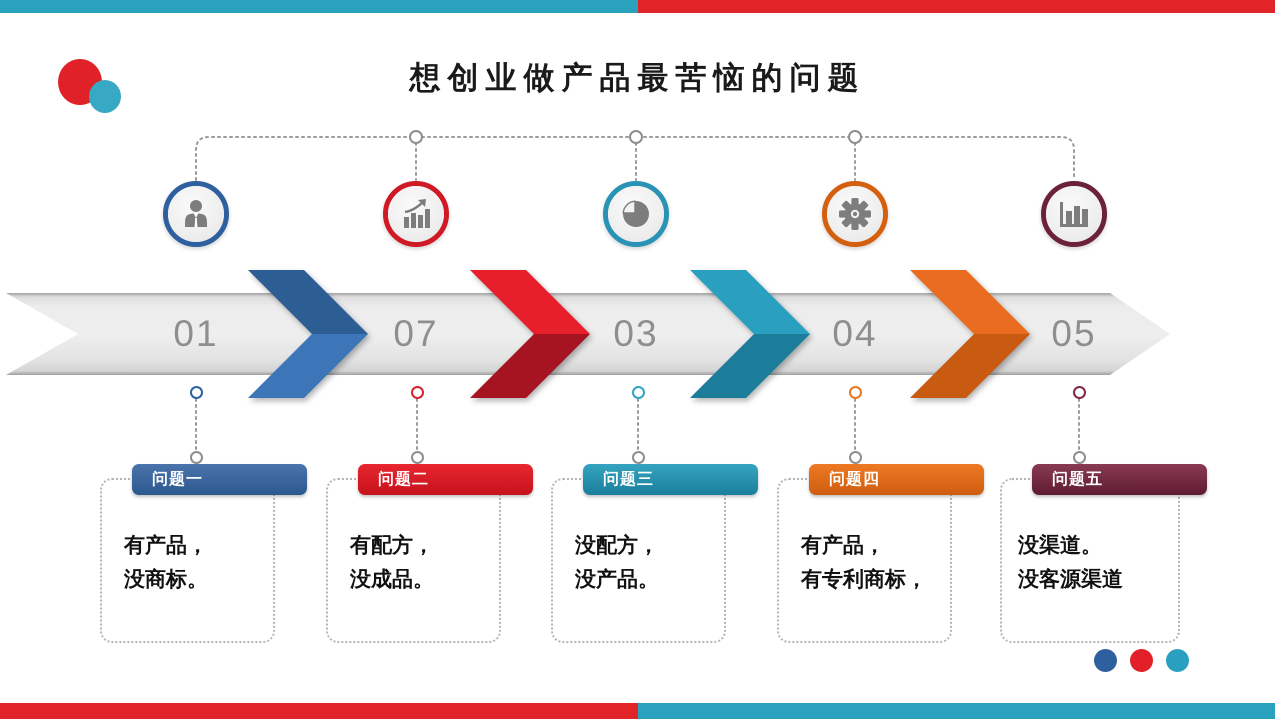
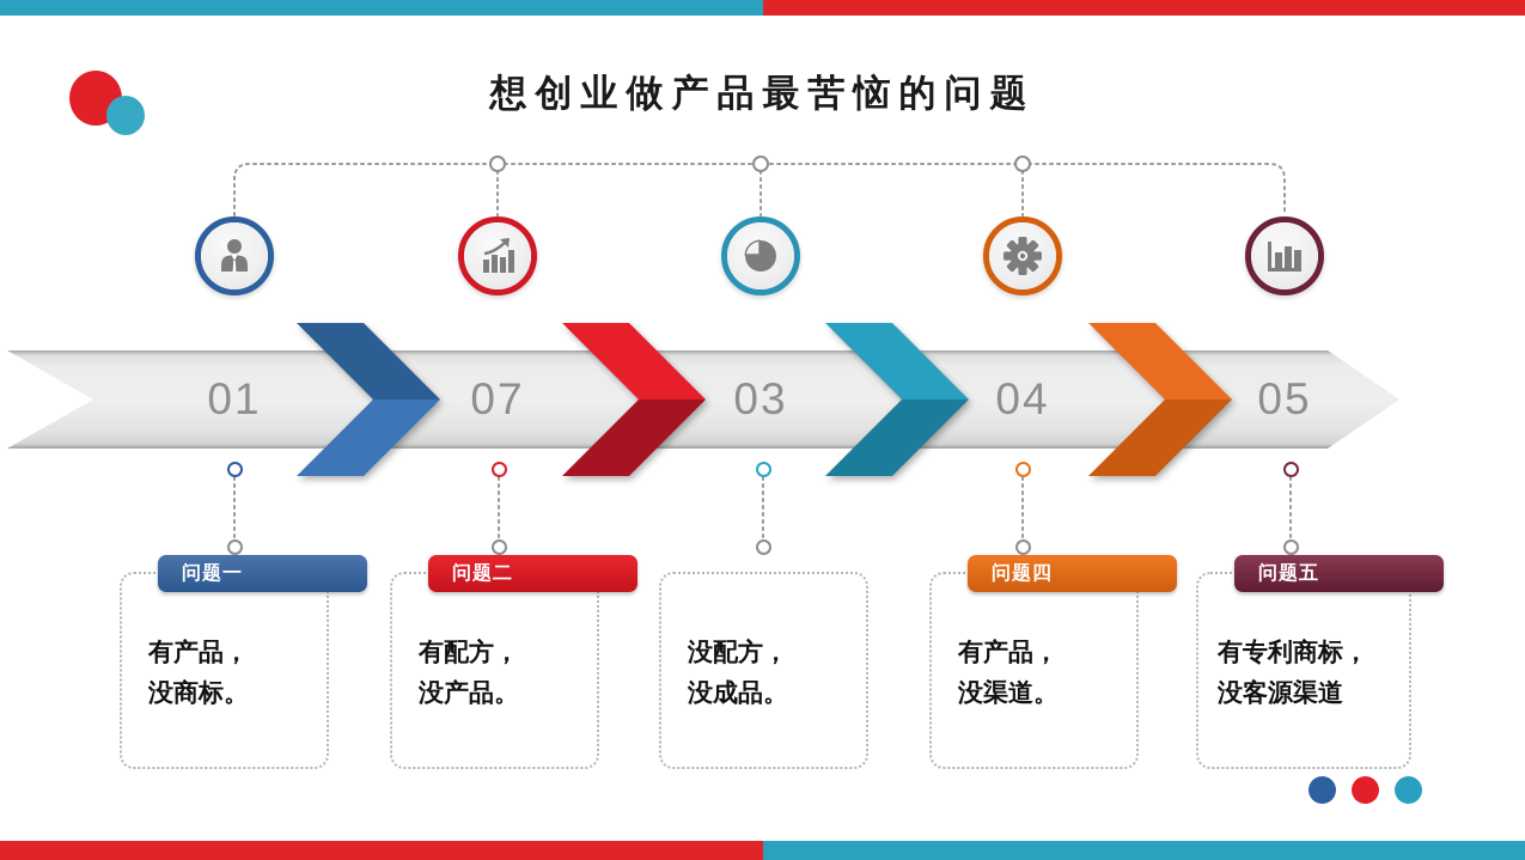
  想创业做产品最苦恼的问题
  01
  07
  03
  04
  05
  问题一
  有产品，
  没商标。
  问题二
  有配方，
- 没成品。
+ 没产品。
- 问题三
  没配方，
- 没产品。
+ 没成品。
  问题四
  有产品，
- 有专利商标，
+ 没渠道。
  问题五
- 没渠道。
+ 有专利商标，
  没客源渠道
